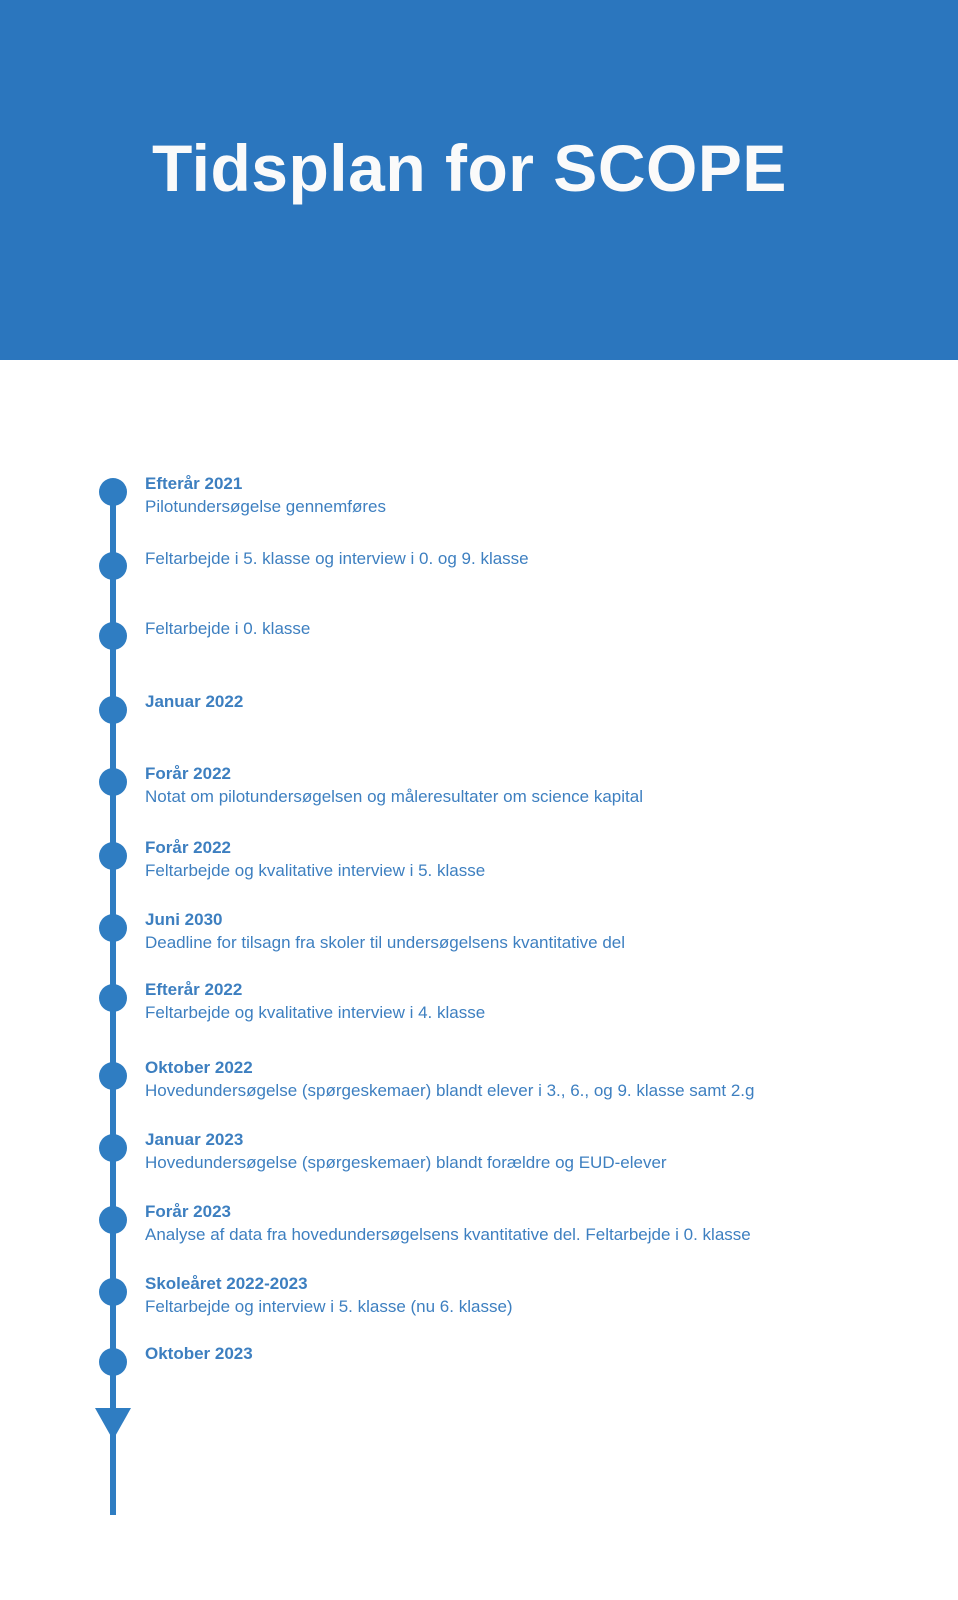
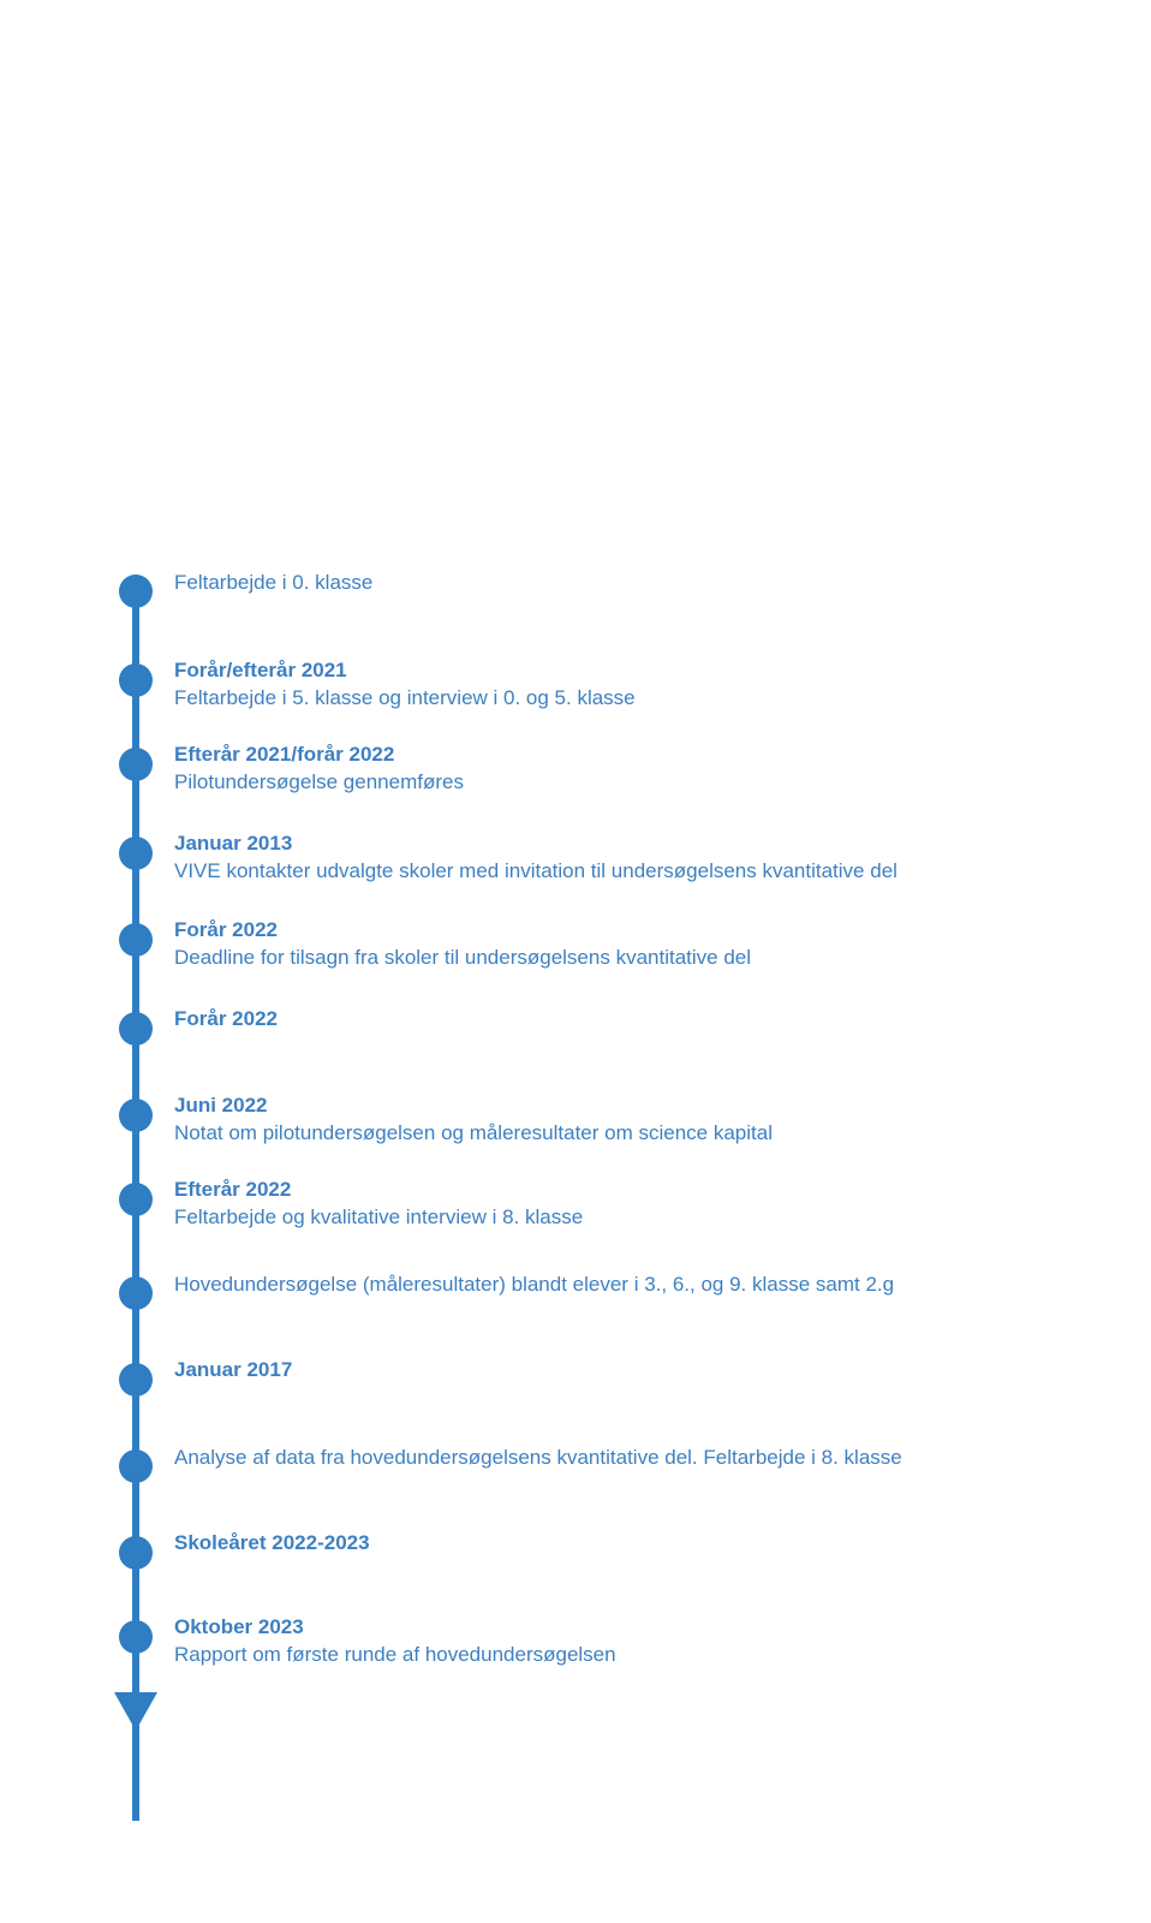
- Tidsplan for SCOPE
- Efterår 2021
- Pilotundersøgelse gennemføres
+ Feltarbejde i 0. klasse
+ Forår/efterår 2021
- Feltarbejde i 5. klasse og interview i 0. og 9. klasse
+ Feltarbejde i 5. klasse og interview i 0. og 5. klasse
+ Efterår 2021/forår 2022
- Feltarbejde i 0. klasse
+ Pilotundersøgelse gennemføres
- Januar 2022
+ Januar 2013
+ VIVE kontakter udvalgte skoler med invitation til undersøgelsens kvantitative del
  Forår 2022
- Notat om pilotundersøgelsen og måleresultater om science kapital
+ Deadline for tilsagn fra skoler til undersøgelsens kvantitative del
  Forår 2022
- Feltarbejde og kvalitative interview i 5. klasse
- Juni 2030
+ Juni 2022
- Deadline for tilsagn fra skoler til undersøgelsens kvantitative del
+ Notat om pilotundersøgelsen og måleresultater om science kapital
  Efterår 2022
- Feltarbejde og kvalitative interview i 4. klasse
+ Feltarbejde og kvalitative interview i 8. klasse
- Oktober 2022
- Hovedundersøgelse (spørgeskemaer) blandt elever i 3., 6., og 9. klasse samt 2.g
+ Hovedundersøgelse (måleresultater) blandt elever i 3., 6., og 9. klasse samt 2.g
- Januar 2023
+ Januar 2017
- Hovedundersøgelse (spørgeskemaer) blandt forældre og EUD-elever
- Forår 2023
- Analyse af data fra hovedundersøgelsens kvantitative del. Feltarbejde i 0. klasse
+ Analyse af data fra hovedundersøgelsens kvantitative del. Feltarbejde i 8. klasse
  Skoleåret 2022-2023
- Feltarbejde og interview i 5. klasse (nu 6. klasse)
  Oktober 2023
+ Rapport om første runde af hovedundersøgelsen
